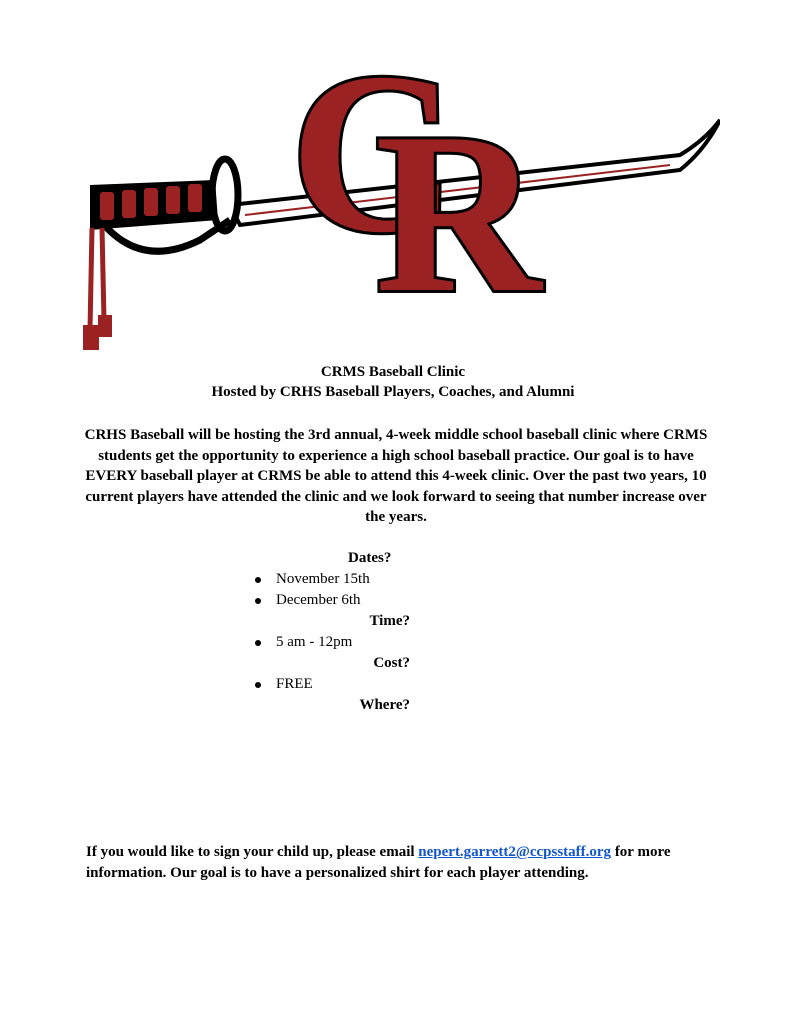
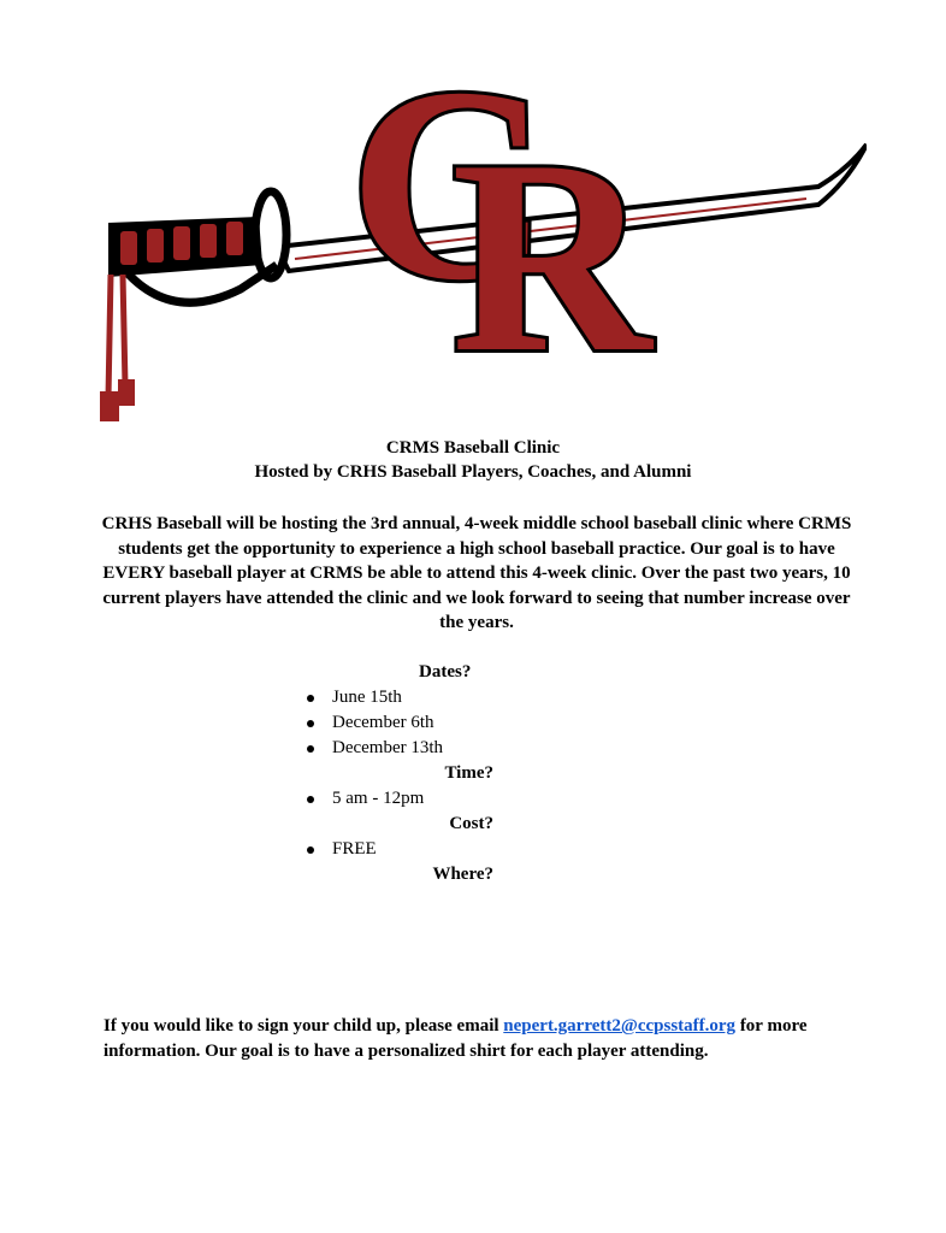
  C
  R
  CRMS Baseball Clinic
  Hosted by CRHS Baseball Players, Coaches, and Alumni
  CRHS Baseball will be hosting the 3rd annual, 4-week middle school baseball clinic where CRMS students get the opportunity to experience a high school baseball practice. Our goal is to have EVERY baseball player at CRMS be able to attend this 4-week clinic. Over the past two years, 10 current players have attended the clinic and we look forward to seeing that number increase over the years.
  Dates?
- November 15th
+ June 15th
  December 6th
+ December 13th
  Time?
  5 am - 12pm
  Cost?
  FREE
  Where?
  If you would like to sign your child up, please email nepert.garrett2@ccpsstaff.org for more information. Our goal is to have a personalized shirt for each player attending.
